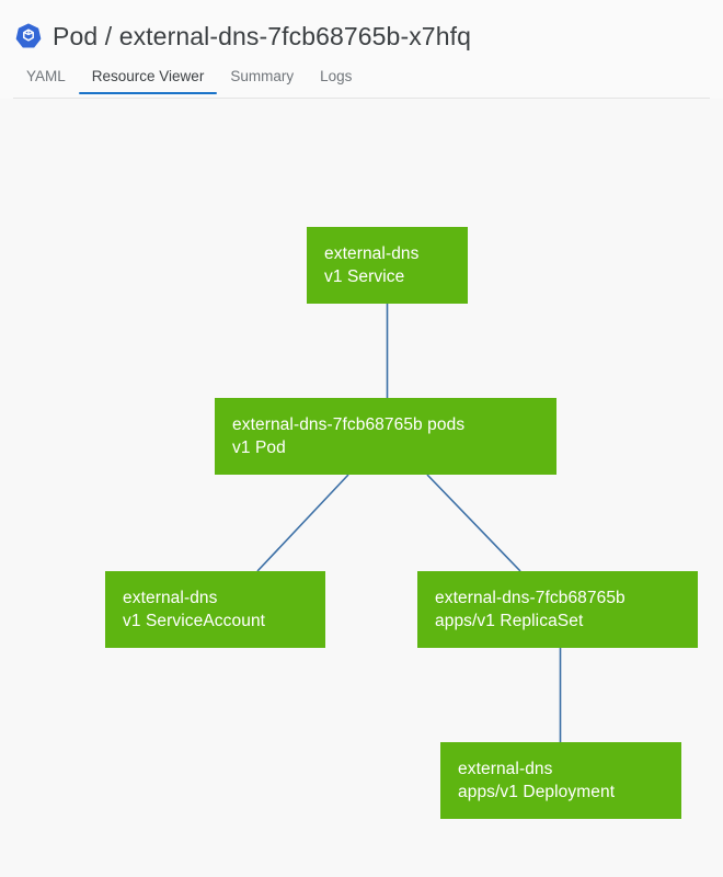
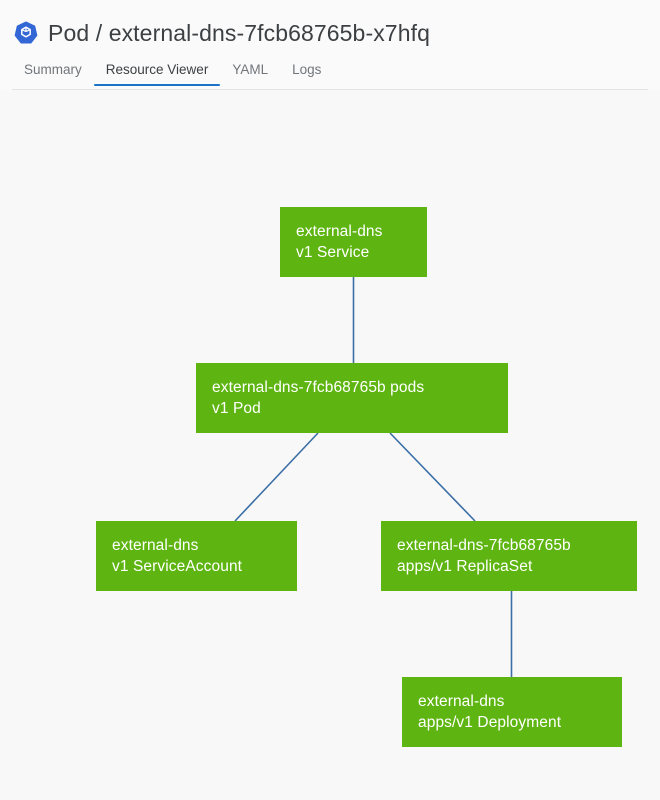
  Pod / external-dns-7fcb68765b-x7hfq
- YAML
+ Summary
  Resource Viewer
- Summary
+ YAML
  Logs
  external-dns
  v1 Service
  external-dns-7fcb68765b pods
  v1 Pod
  external-dns
  v1 ServiceAccount
  external-dns-7fcb68765b
  apps/v1 ReplicaSet
  external-dns
  apps/v1 Deployment
